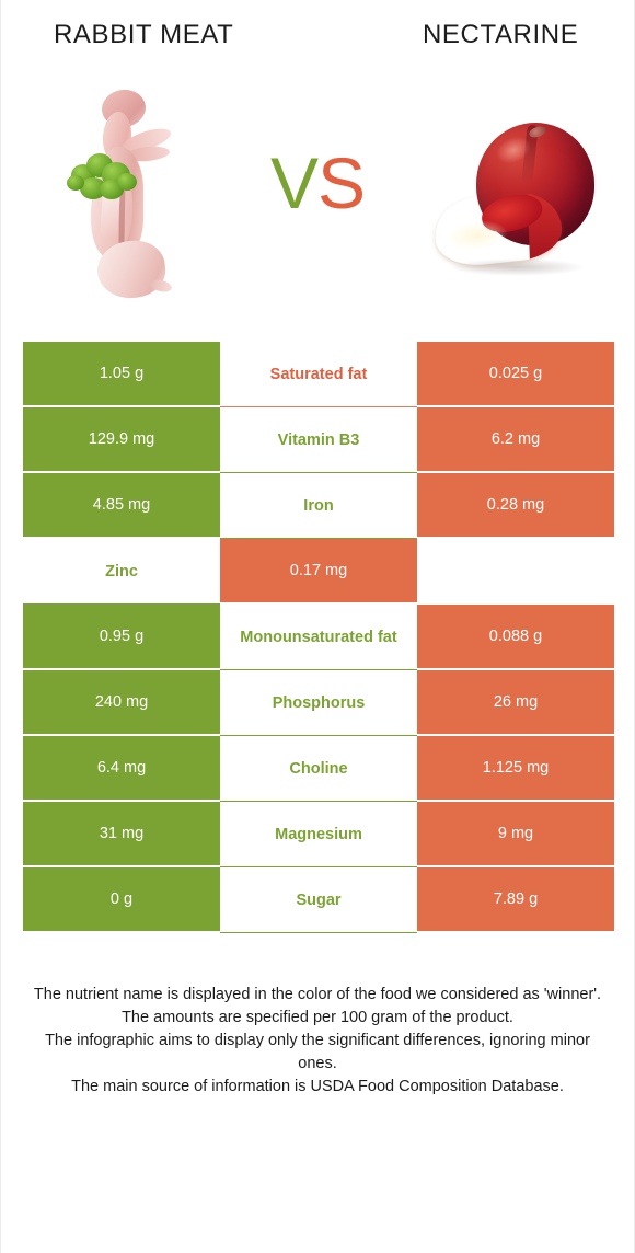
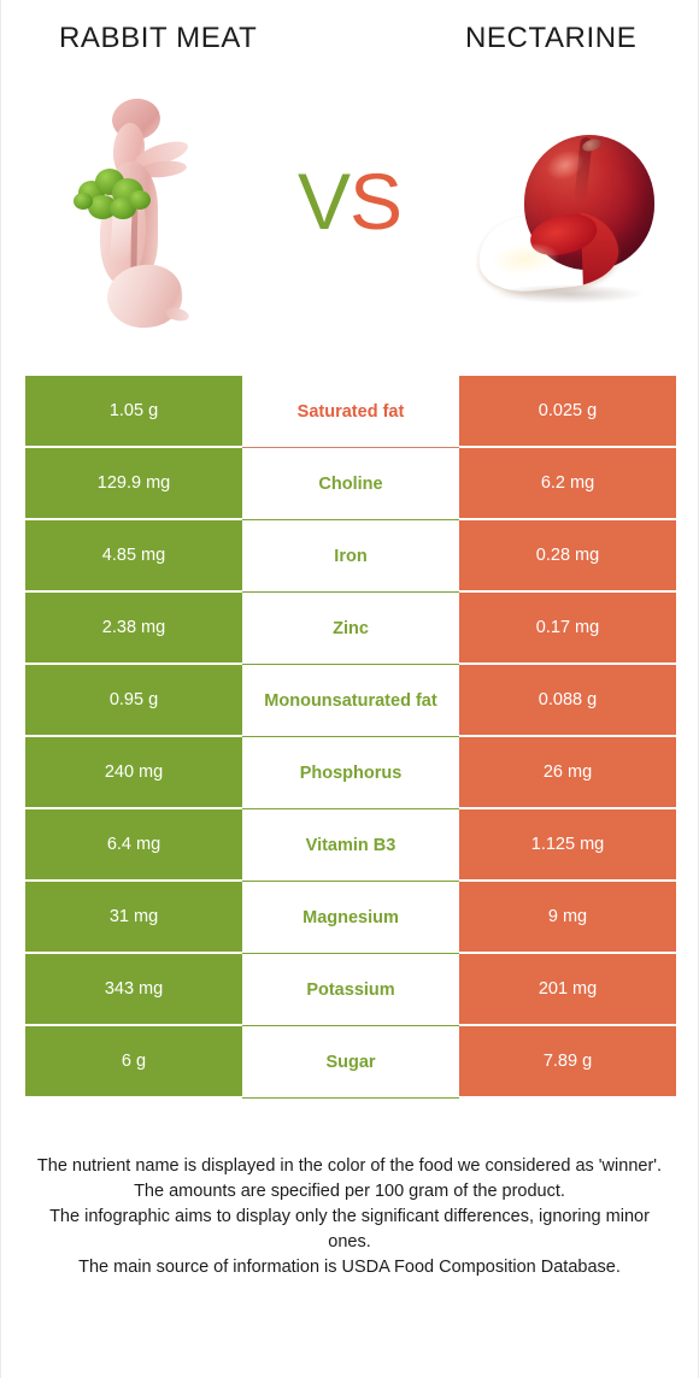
  RABBIT MEAT
  NECTARINE
  VS
  1.05 g
  Saturated fat
  0.025 g
  129.9 mg
- Vitamin B3
+ Choline
  6.2 mg
  4.85 mg
  Iron
  0.28 mg
+ 2.38 mg
  Zinc
  0.17 mg
  0.95 g
  Monounsaturated fat
  0.088 g
  240 mg
  Phosphorus
  26 mg
  6.4 mg
- Choline
+ Vitamin B3
  1.125 mg
  31 mg
  Magnesium
  9 mg
+ 343 mg
+ Potassium
+ 201 mg
- 0 g
+ 6 g
  Sugar
  7.89 g
  The nutrient name is displayed in the color of the food we considered as 'winner'.
  The amounts are specified per 100 gram of the product.
  The infographic aims to display only the significant differences, ignoring minor ones.
  The main source of information is USDA Food Composition Database.
